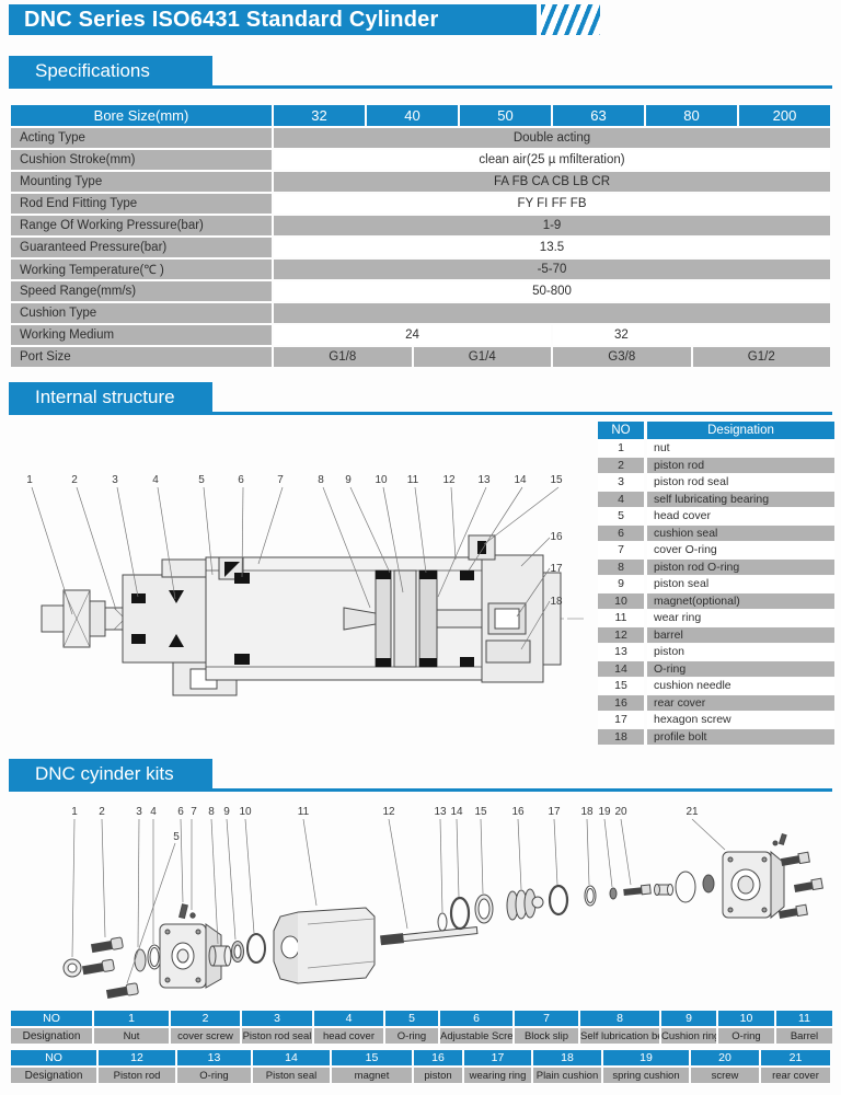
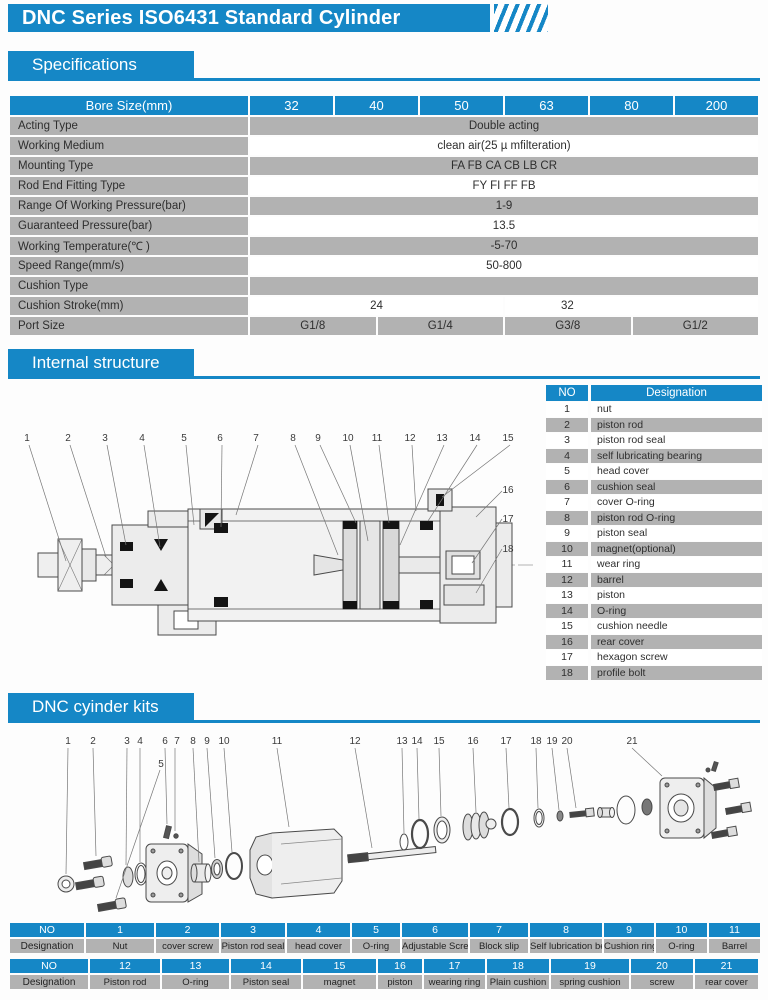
  DNC Series ISO6431 Standard Cylinder
  Specifications
  Bore Size(mm)	32	40	50	63	80	200
  Acting Type	Double acting
- Cushion Stroke(mm)	clean air(25 µ mfilteration)
+ Working Medium	clean air(25 µ mfilteration)
  Mounting Type	FA FB CA CB LB CR
  Rod End Fitting Type	FY FI FF FB
  Range Of Working Pressure(bar)	1-9
  Guaranteed Pressure(bar)	13.5
  Working Temperature(℃ )	-5-70
  Speed Range(mm/s)	50-800
  Cushion Type
- Working Medium	24	32
+ Cushion Stroke(mm)	24	32
  Port Size	G1/8	G1/4	G3/8	G1/2
  Internal structure
  NO	Designation
  1	nut
  2	piston rod
  3	piston rod seal
  4	self lubricating bearing
  5	head cover
  6	cushion seal
  7	cover O-ring
  8	piston rod O-ring
  9	piston seal
  10	magnet(optional)
  11	wear ring
  12	barrel
  13	piston
  14	O-ring
  15	cushion needle
  16	rear cover
  17	hexagon screw
  18	profile bolt
  1
  2
  3
  4
  5
  6
  7
  8
  9
  10
  11
  12
  13
  14
  15
  16
  17
  18
  DNC cyinder kits
  1
  2
  3
  4
  5
  6
  7
  8
  9
  10
  11
  12
  13
  14
  15
  16
  17
  18
  19
  20
  21
  NO	1	2	3	4	5	6	7	8	9	10	11
  Designation	Nut	cover screw	Piston rod seal	head cover	O-ring	Adjustable Scre	Block slip	Self lubrication b	Cushion rin	O-ring	Barrel
  NO	12	13	14	15	16	17	18	19	20	21
  Designation	Piston rod	O-ring	Piston seal	magnet	piston	wearing ring	Plain cushion	spring cushion	screw	rear cover
